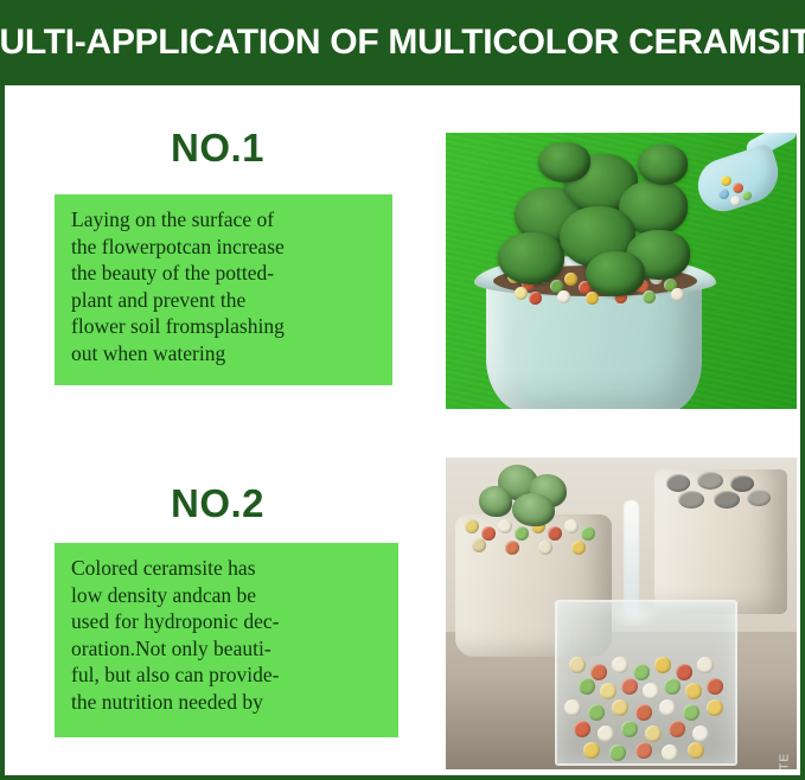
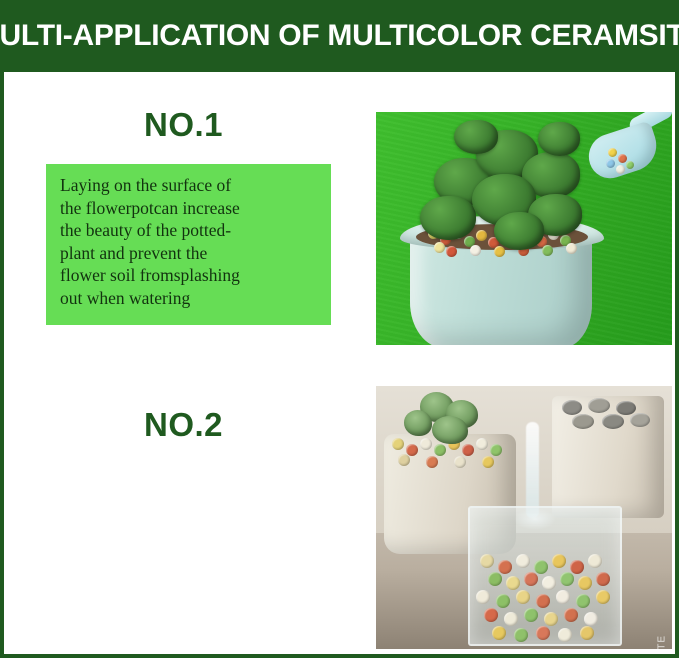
  ULTI-APPLICATION OF MULTICOLOR CERAMSIT
  NO.1
  Laying on the surface of
  the flowerpotcan increase
  the beauty of the potted-
  plant and prevent the
  flower soil fromsplashing
  out when watering
  NO.2
- Colored ceramsite has
- low density andcan be
- used for hydroponic dec-
- oration.Not only beauti-
- ful, but also can provide-
- the nutrition needed by
